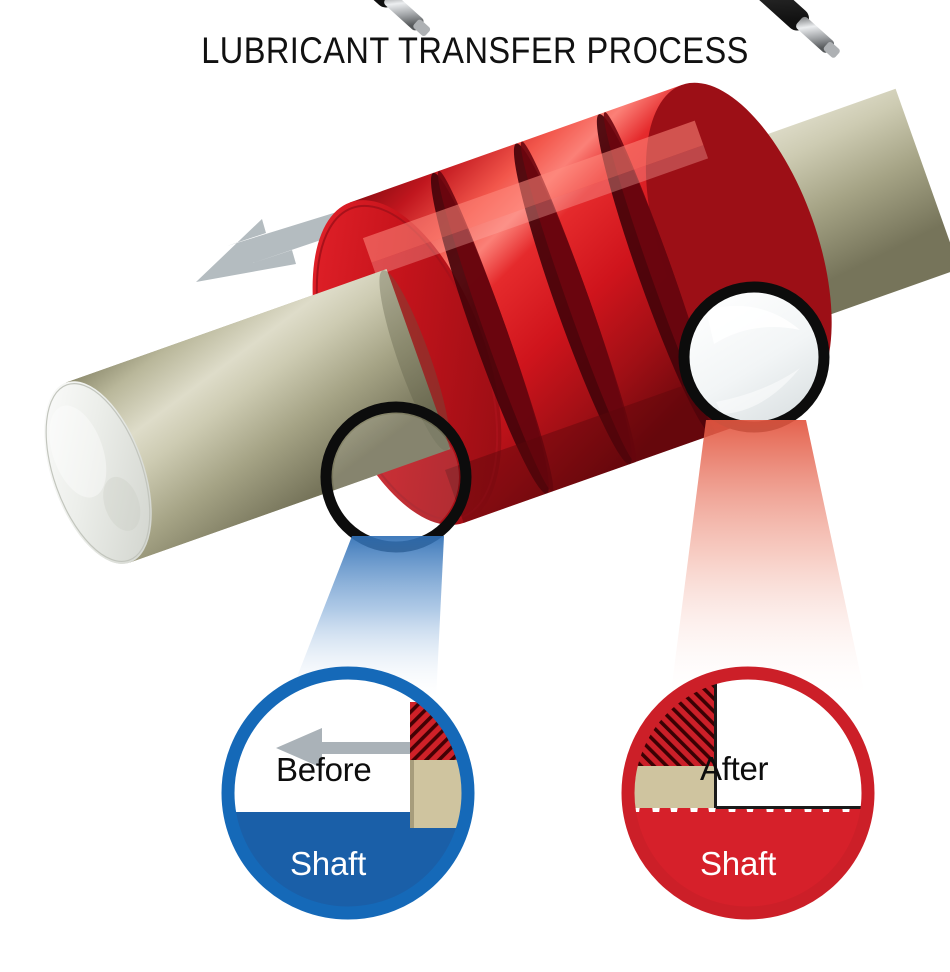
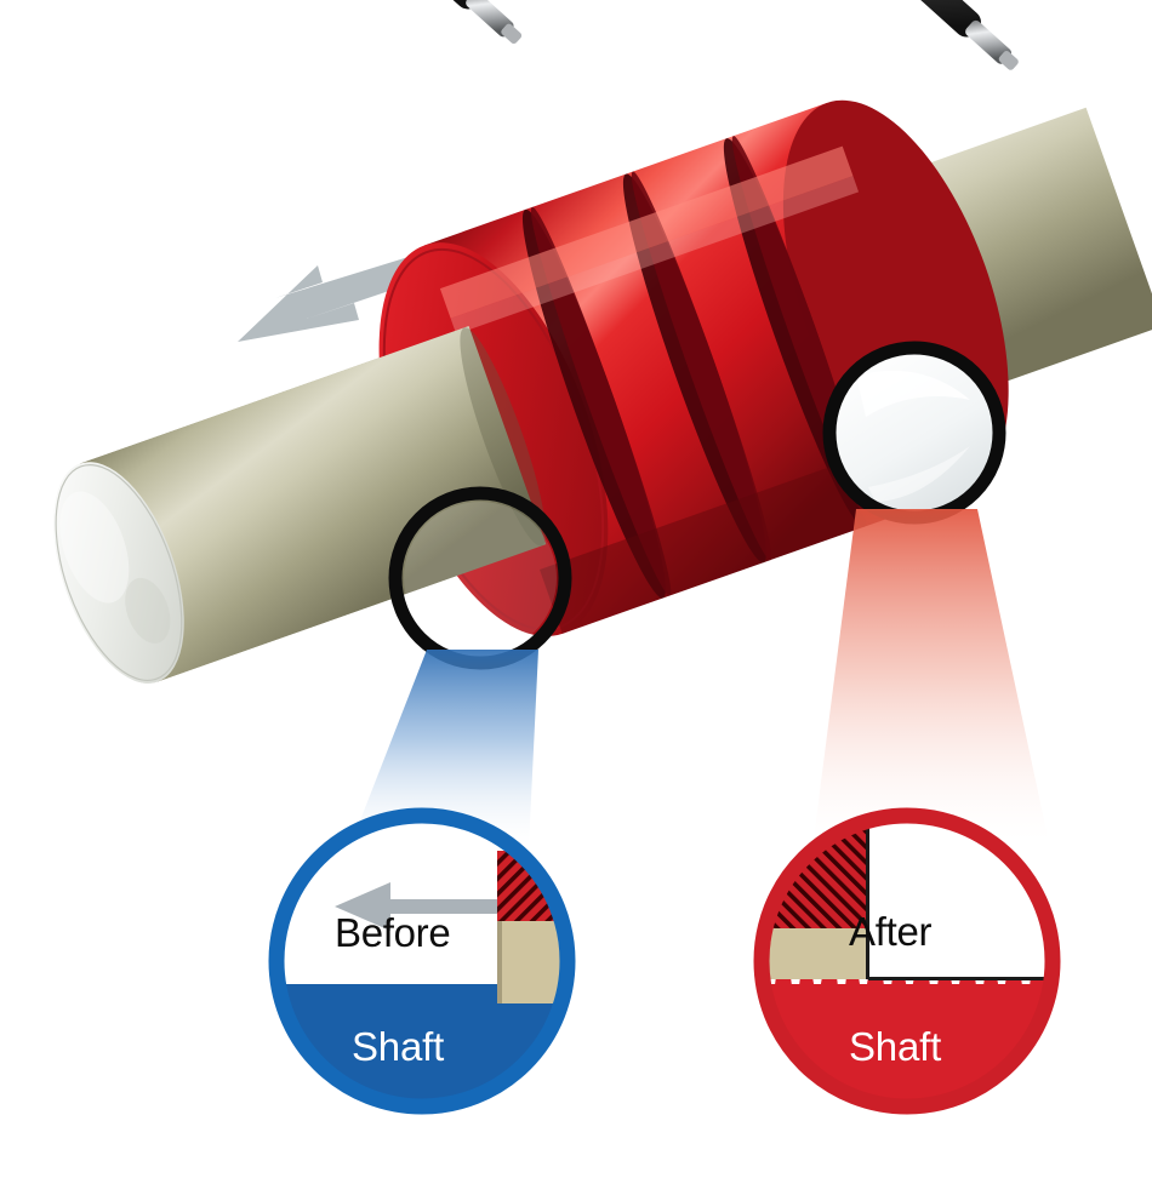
- LUBRICANT TRANSFER PROCESS
  Before
  After
  Shaft
  Shaft
